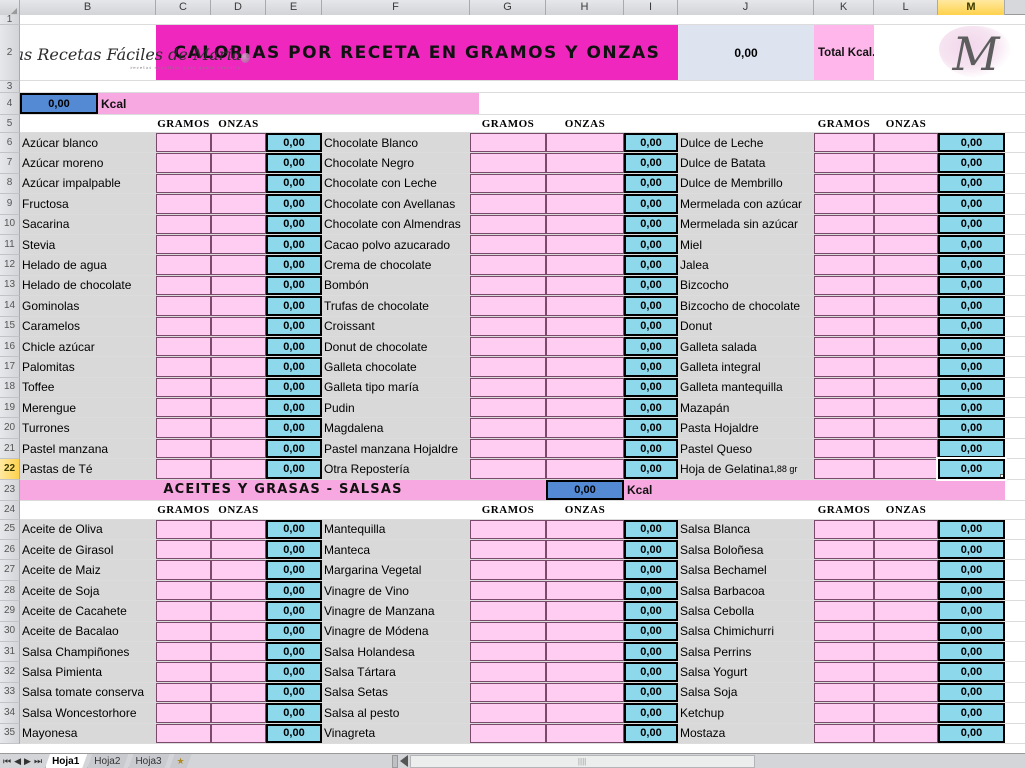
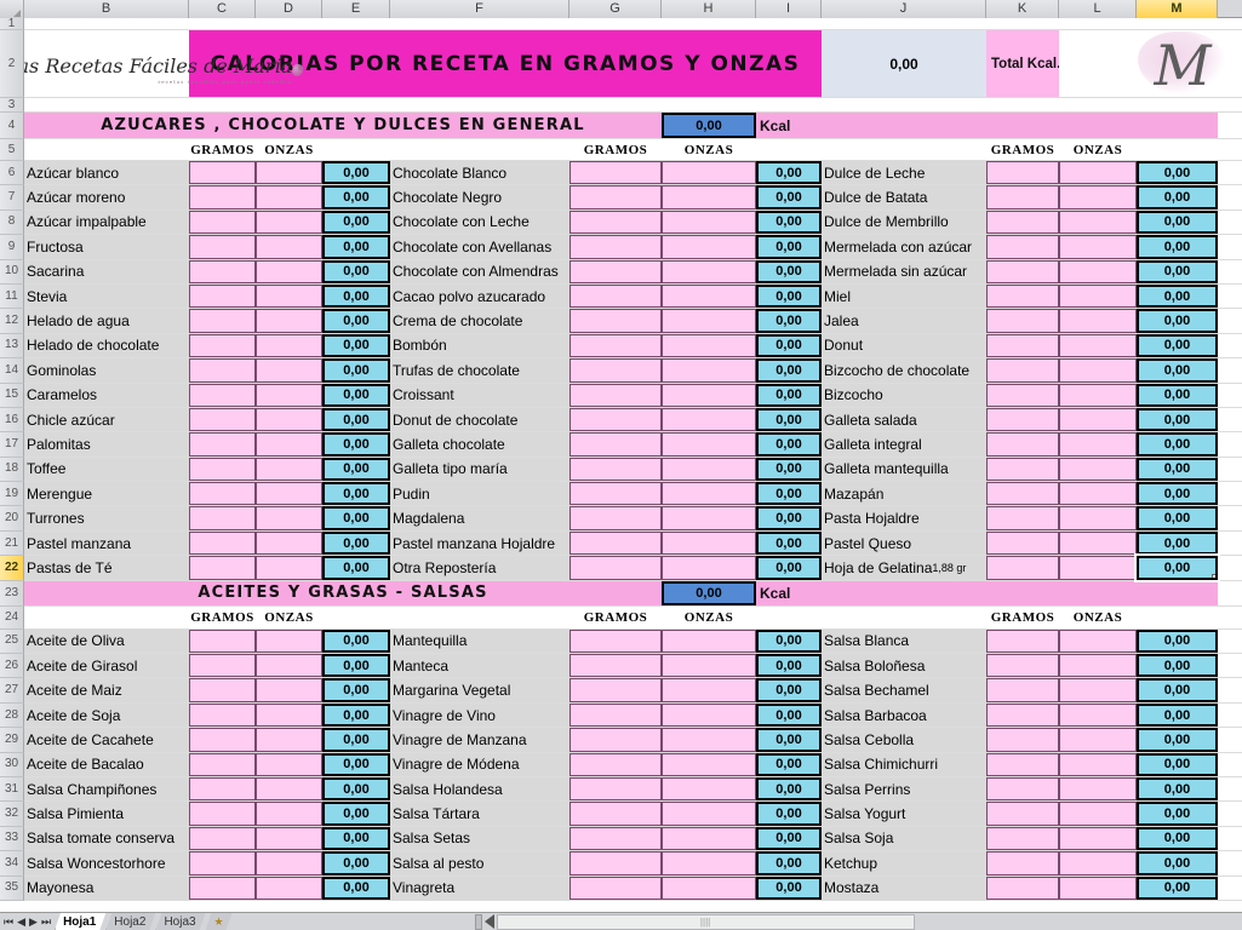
  B
  C
  D
  E
  F
  G
  H
  I
  J
  K
  L
  M
  1
  2
  3
  4
  5
  6
  7
  8
  9
  10
  11
  12
  13
  14
  15
  16
  17
  18
  19
  20
  21
  22
  23
  24
  25
  26
  27
  28
  29
  30
  31
  32
  33
  34
  35
  CALORIAS POR RECETA EN GRAMOS Y ONZAS
  0,00
  Total Kcal
+ AZUCARES , CHOCOLATE Y DULCES EN GENERAL
  0,00
  Kcal
  GRAMOS
  ONZAS
  GRAMOS
  ONZAS
  GRAMOS
  ONZAS
  Azúcar blanco
  0,00
  Chocolate Blanco
  0,00
  Dulce de Leche
  0,00
  Azúcar moreno
  0,00
  Chocolate Negro
  0,00
  Dulce de Batata
  0,00
  Azúcar impalpable
  0,00
  Chocolate con Leche
  0,00
  Dulce de Membrillo
  0,00
  Fructosa
  0,00
  Chocolate con Avellanas
  0,00
  Mermelada con azúcar
  0,00
  Sacarina
  0,00
  Chocolate con Almendras
  0,00
  Mermelada sin azúcar
  0,00
  Stevia
  0,00
  Cacao polvo azucarado
  0,00
  Miel
  0,00
  Helado de agua
  0,00
  Crema de chocolate
  0,00
  Jalea
  0,00
  Helado de chocolate
  0,00
  Bombón
  0,00
- Bizcocho
+ Donut
  0,00
  Gominolas
  0,00
  Trufas de chocolate
  0,00
  Bizcocho de chocolate
  0,00
  Caramelos
  0,00
  Croissant
  0,00
- Donut
+ Bizcocho
  0,00
  Chicle azúcar
  0,00
  Donut de chocolate
  0,00
  Galleta salada
  0,00
  Palomitas
  0,00
  Galleta chocolate
  0,00
  Galleta integral
  0,00
  Toffee
  0,00
  Galleta tipo maría
  0,00
  Galleta mantequilla
  0,00
  Merengue
  0,00
  Pudin
  0,00
  Mazapán
  0,00
  Turrones
  0,00
  Magdalena
  0,00
  Pasta Hojaldre
  0,00
  Pastel manzana
  0,00
  Pastel manzana Hojaldre
  0,00
  Pastel Queso
  0,00
  Pastas de Té
  0,00
  Otra Repostería
  0,00
  Hoja de Gelatina
  1,88 gr
  0,00
  ACEITES Y GRASAS - SALSAS
  0,00
  Kcal
  GRAMOS
  ONZAS
  GRAMOS
  ONZAS
  GRAMOS
  ONZAS
  Aceite de Oliva
  0,00
  Mantequilla
  0,00
  Salsa Blanca
  0,00
  Aceite de Girasol
  0,00
  Manteca
  0,00
  Salsa Boloñesa
  0,00
  Aceite de Maiz
  0,00
  Margarina Vegetal
  0,00
  Salsa Bechamel
  0,00
  Aceite de Soja
  0,00
  Vinagre de Vino
  0,00
  Salsa Barbacoa
  0,00
  Aceite de Cacahete
  0,00
  Vinagre de Manzana
  0,00
  Salsa Cebolla
  0,00
  Aceite de Bacalao
  0,00
  Vinagre de Módena
  0,00
  Salsa Chimichurri
  0,00
  Salsa Champiñones
  0,00
  Salsa Holandesa
  0,00
  Salsa Perrins
  0,00
  Salsa Pimienta
  0,00
  Salsa Tártara
  0,00
  Salsa Yogurt
  0,00
  Salsa tomate conserva
  0,00
  Salsa Setas
  0,00
  Salsa Soja
  0,00
  Salsa Woncestorhore
  0,00
  Salsa al pesto
  0,00
  Ketchup
  0,00
  Mayonesa
  0,00
  Vinagreta
  0,00
  Mostaza
  0,00
  s Recetas Fáciles de María
  M
  ⏮
  ◀
  ▶
  ⏭
  Hoja1
  Hoja2
  Hoja3
  ★
  ||||
